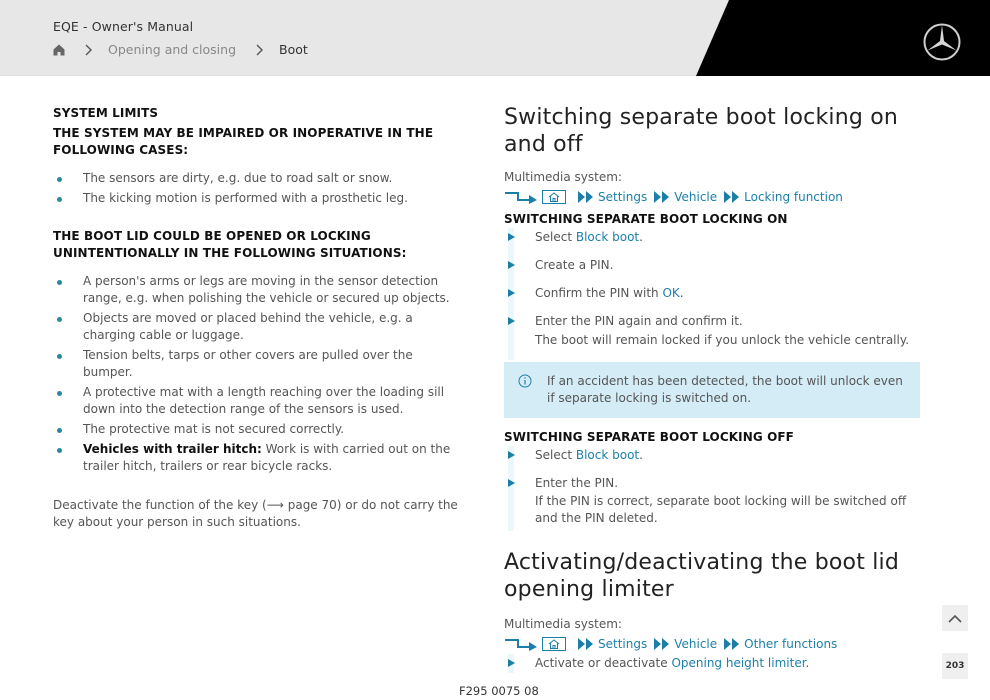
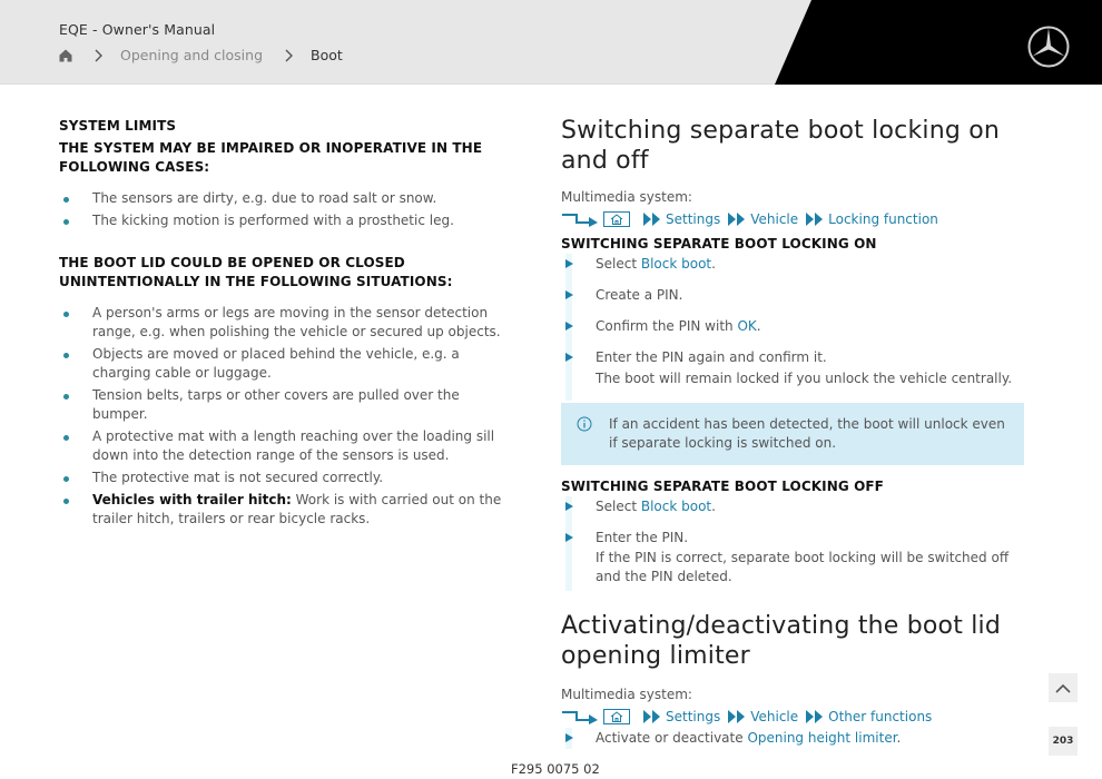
  EQE - Owner's Manual
  Opening and closing
  Boot
  SYSTEM LIMITS
  THE SYSTEM MAY BE IMPAIRED OR INOPERATIVE IN THE FOLLOWING CASES:
  The sensors are dirty, e.g. due to road salt or snow.
  The kicking motion is performed with a prosthetic leg.
- THE BOOT LID COULD BE OPENED OR LOCKING UNINTENTIONALLY IN THE FOLLOWING SITUATIONS:
+ THE BOOT LID COULD BE OPENED OR CLOSED UNINTENTIONALLY IN THE FOLLOWING SITUATIONS:
  A person's arms or legs are moving in the sensor detection range, e.g. when polishing the vehicle or secured up objects.
  Objects are moved or placed behind the vehicle, e.g. a charging cable or luggage.
  Tension belts, tarps or other covers are pulled over the bumper.
  A protective mat with a length reaching over the loading sill down into the detection range of the sensors is used.
  The protective mat is not secured correctly.
  Vehicles with trailer hitch: Work is with carried out on the trailer hitch, trailers or rear bicycle racks.
- Deactivate the function of the key (⟶ page 70) or do not carry the key about your person in such situations.
  Switching separate boot locking on and off
  Multimedia system:
  Settings
  Vehicle
  Locking function
  SWITCHING SEPARATE BOOT LOCKING ON
  Select Block boot.
  Create a PIN.
  Confirm the PIN with OK.
  Enter the PIN again and confirm it.
  The boot will remain locked if you unlock the vehicle centrally.
  If an accident has been detected, the boot will unlock even if separate locking is switched on.
  SWITCHING SEPARATE BOOT LOCKING OFF
  Select Block boot.
  Enter the PIN.
  If the PIN is correct, separate boot locking will be switched off and the PIN deleted.
  Activating/deactivating the boot lid opening limiter
  Multimedia system:
  Settings
  Vehicle
  Other functions
  Activate or deactivate Opening height limiter.
- F295 0075 08
+ F295 0075 02
  203
